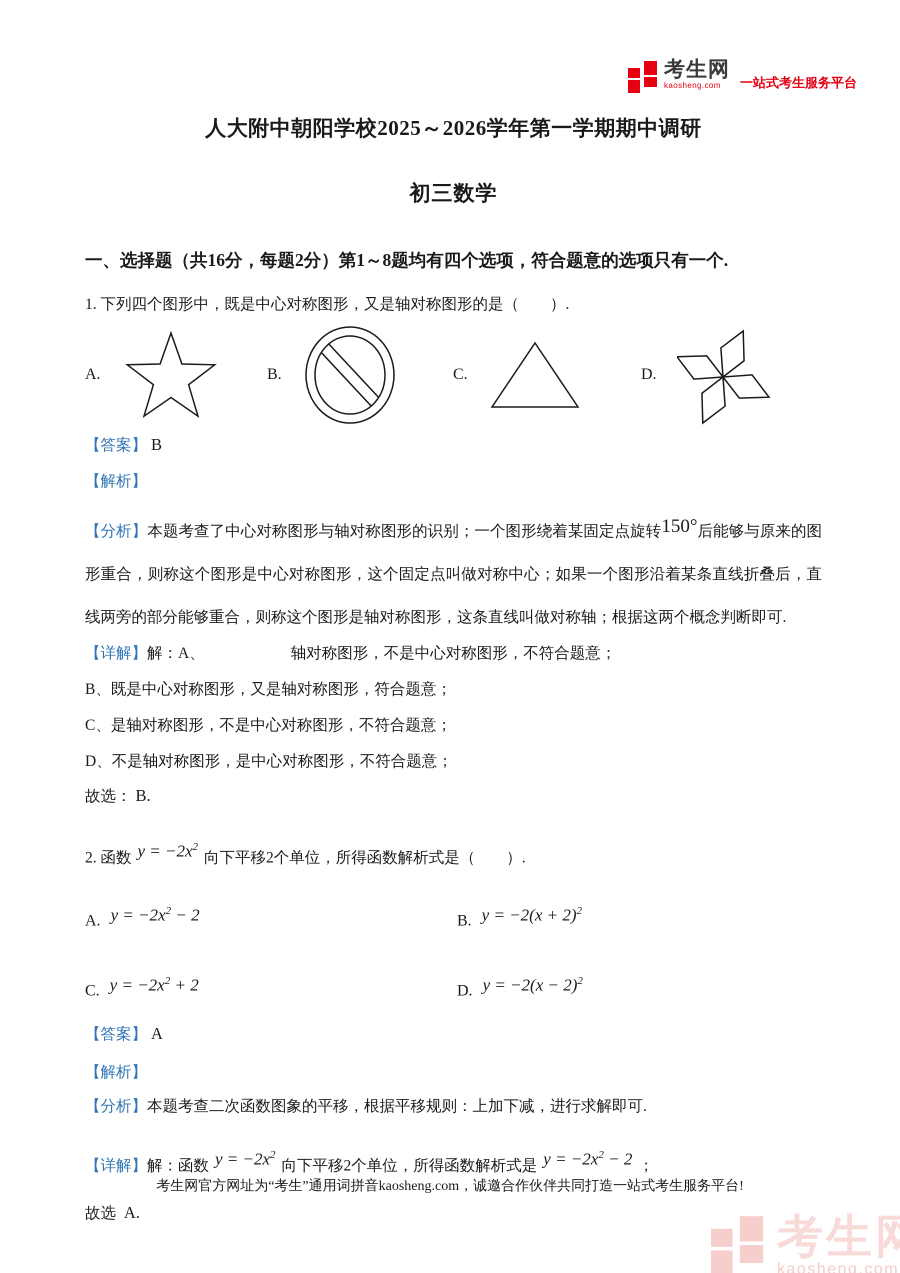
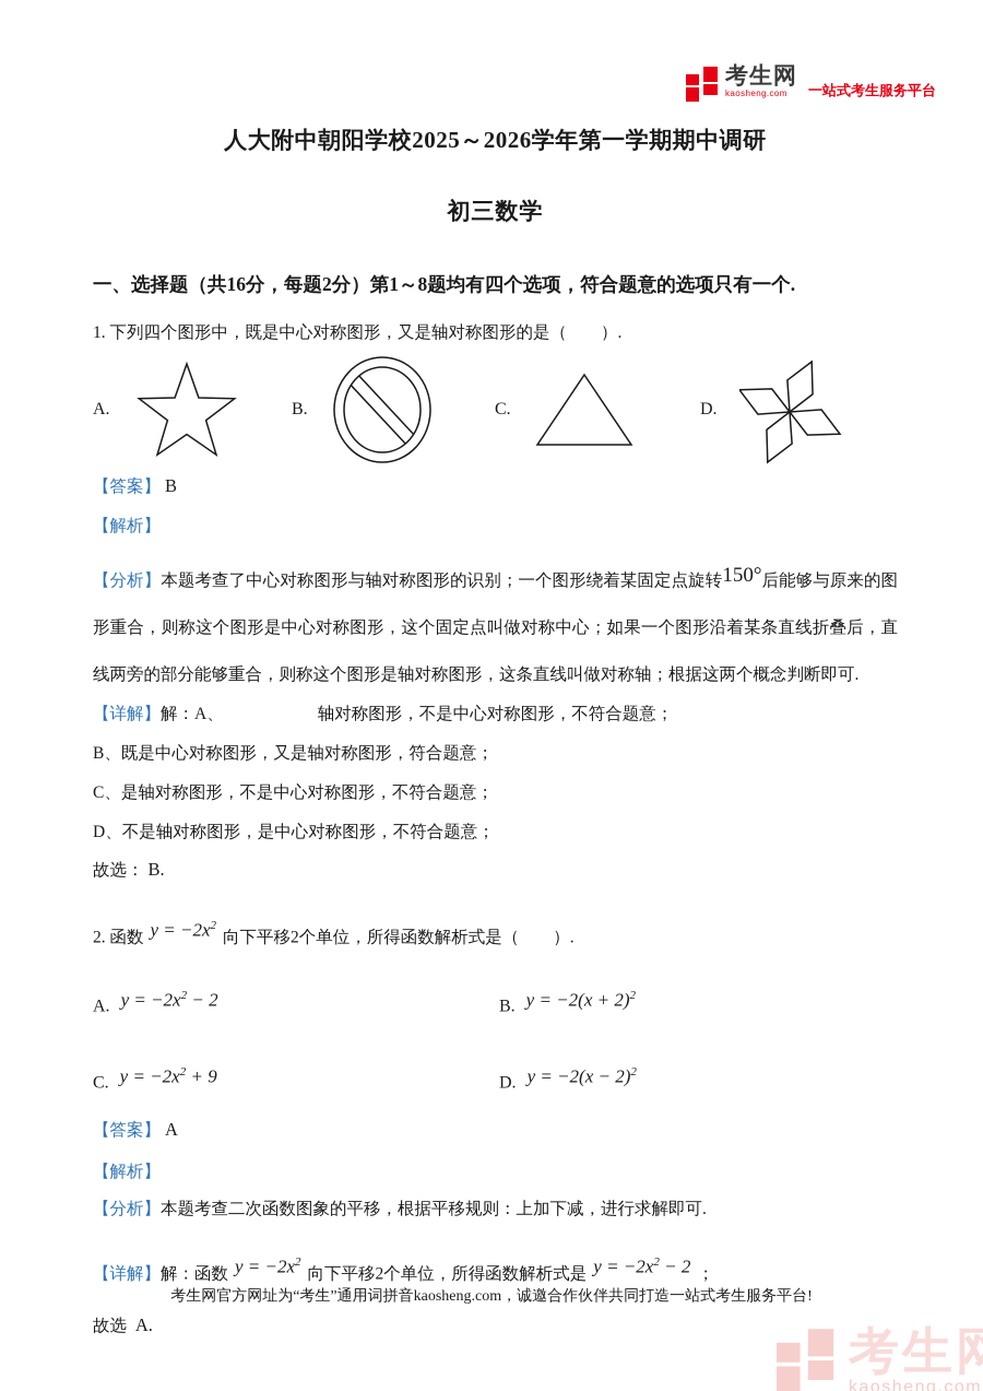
  考生网
  kaosheng.com
  一站式考生服务平台
  人大附中朝阳学校2025～2026学年第一学期期中调研
  初三数学
  一、选择题（共16分，每题2分）第1～8题均有四个选项，符合题意的选项只有一个.
  1. 下列四个图形中，既是中心对称图形，又是轴对称图形的是（ ）.
  A.
  B.
  C.
  D.
  【答案】 B
  【解析】
  【分析】本题考查了中心对称图形与轴对称图形的识别；一个图形绕着某固定点旋转150°后能够与原来的图形重合，则称这个图形是中心对称图形，这个固定点叫做对称中心；如果一个图形沿着某条直线折叠后，直线两旁的部分能够重合，则称这个图形是轴对称图形，这条直线叫做对称轴；根据这两个概念判断即可.
  【详解】解：A、 轴对称图形，不是中心对称图形，不符合题意；
  B、既是中心对称图形，又是轴对称图形，符合题意；
  C、是轴对称图形，不是中心对称图形，不符合题意；
  D、不是轴对称图形，是中心对称图形，不符合题意；
  故选： B.
  2. 函数 y = −2x2向下平移2个单位，所得函数解析式是（ ）.
  A. y = −2x2 − 2
  B. y = −2(x + 2)2
- C. y = −2x2 + 2
+ C. y = −2x2 + 9
  D. y = −2(x − 2)2
  【答案】 A
  【解析】
  【分析】本题考查二次函数图象的平移，根据平移规则：上加下减，进行求解即可.
  【详解】解：函数 y = −2x2向下平移2个单位，所得函数解析式是 y = −2x2 − 2 ；
  故选 A.
  考生网官方网址为“考生”通用词拼音kaosheng.com，诚邀合作伙伴共同打造一站式考生服务平台!
  kaosheng.com
